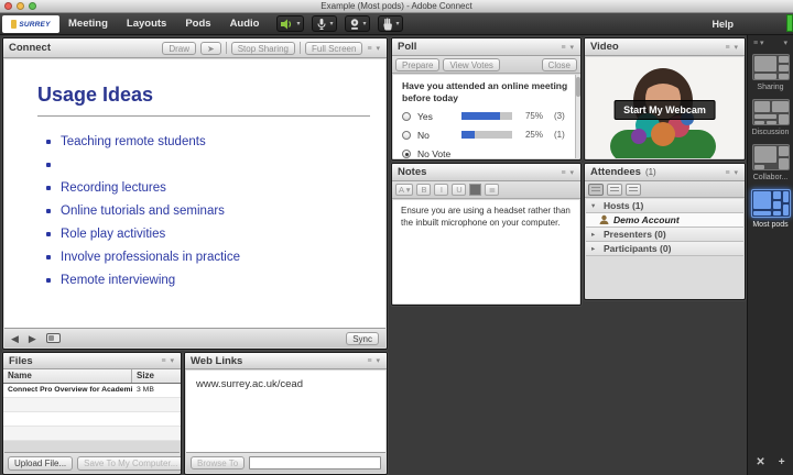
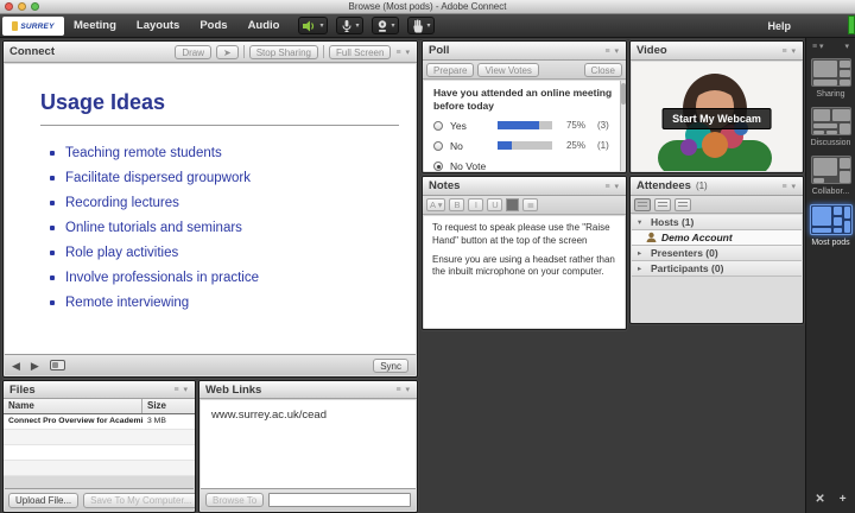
- Example (Most pods) - Adobe Connect
+ Browse (Most pods) - Adobe Connect
  Meeting
  Layouts
  Pods
  Audio
  Help
  Connect
  Draw
  ➤
  Stop Sharing
  Full Screen
  Usage Ideas
  Teaching remote students
+ Facilitate dispersed groupwork
  Recording lectures
  Online tutorials and seminars
  Role play activities
  Involve professionals in practice
  Remote interviewing
  ◀
  ▶
  Sync
  Poll
  Prepare
  View Votes
  Close
  Have you attended an online meeting before today
  Yes
  75%
  (3)
  No
  25%
  (1)
  No Vote
  Video
  Start My Webcam
  Notes
  A ▾
  B
  I
  U
  ≣
+ To request to speak please use the "Raise Hand" button at the top of the screen
  Ensure you are using a headset rather than the inbuilt microphone on your computer.
  Attendees
  (1)
  Hosts (1)
  Demo Account
  Presenters (0)
  Participants (0)
  Files
  Name
  Size
  Upload File...
  Save To My Computer...
  Web Links
  www.surrey.ac.uk/cead
  Browse To
  ✕
  +
